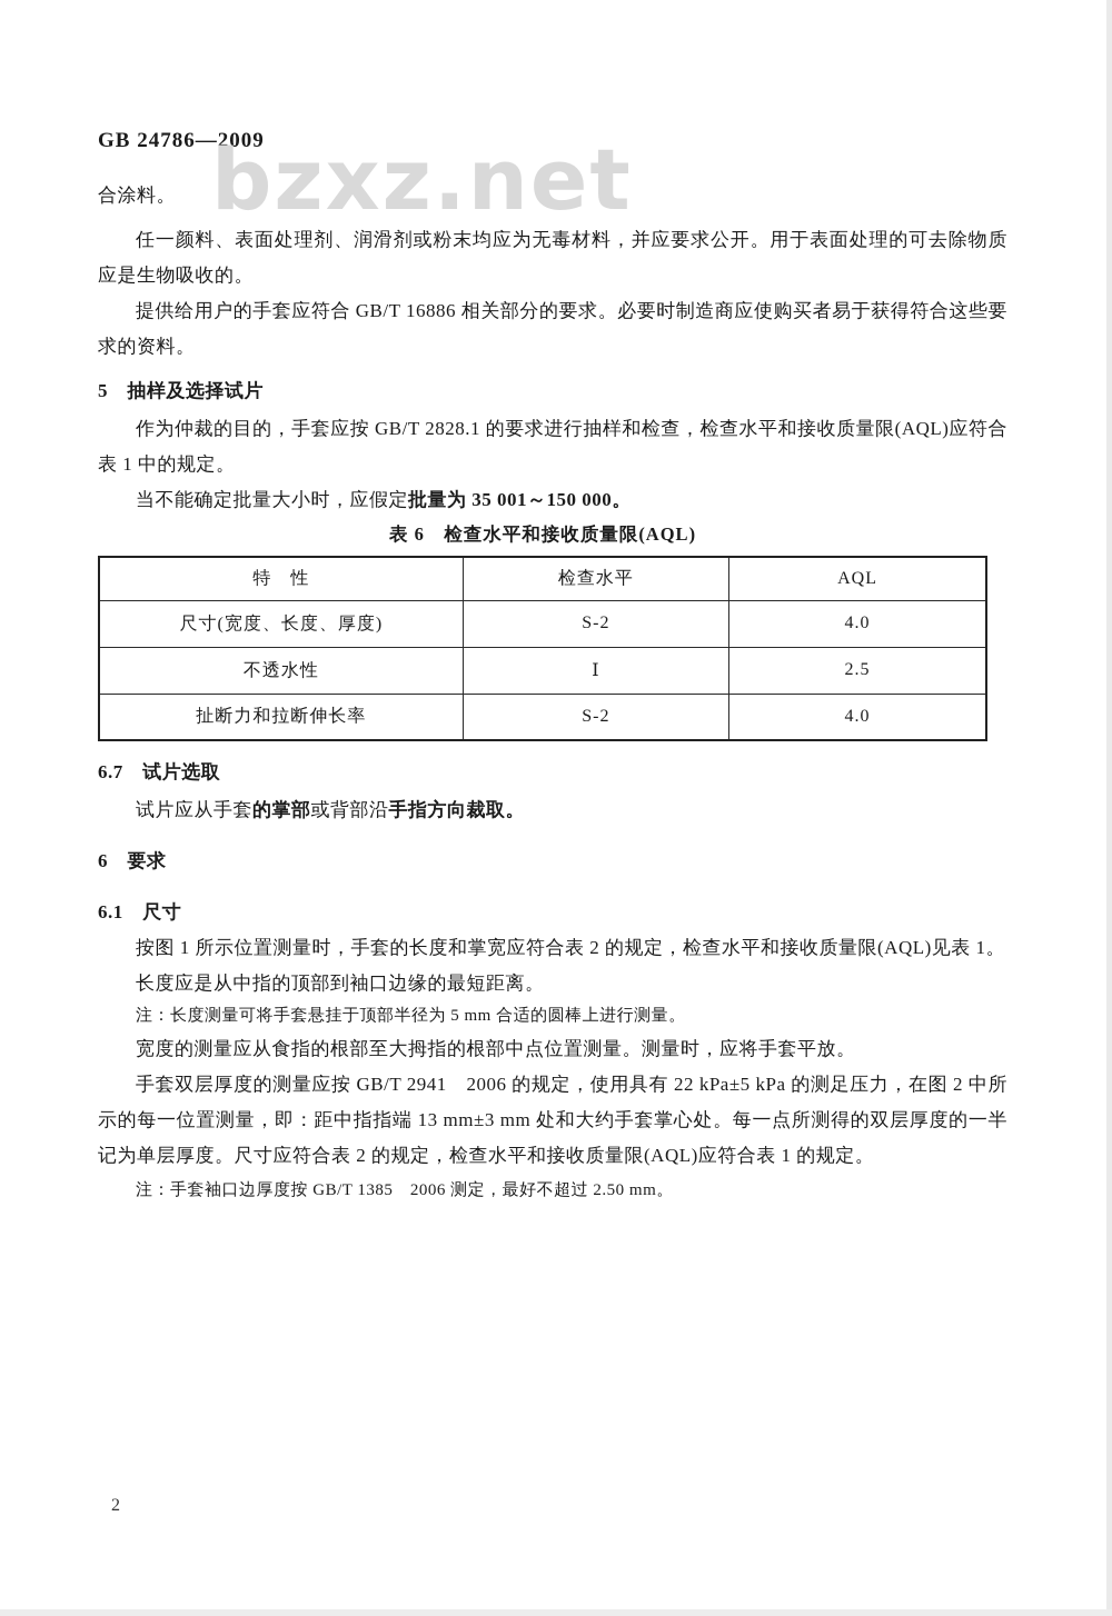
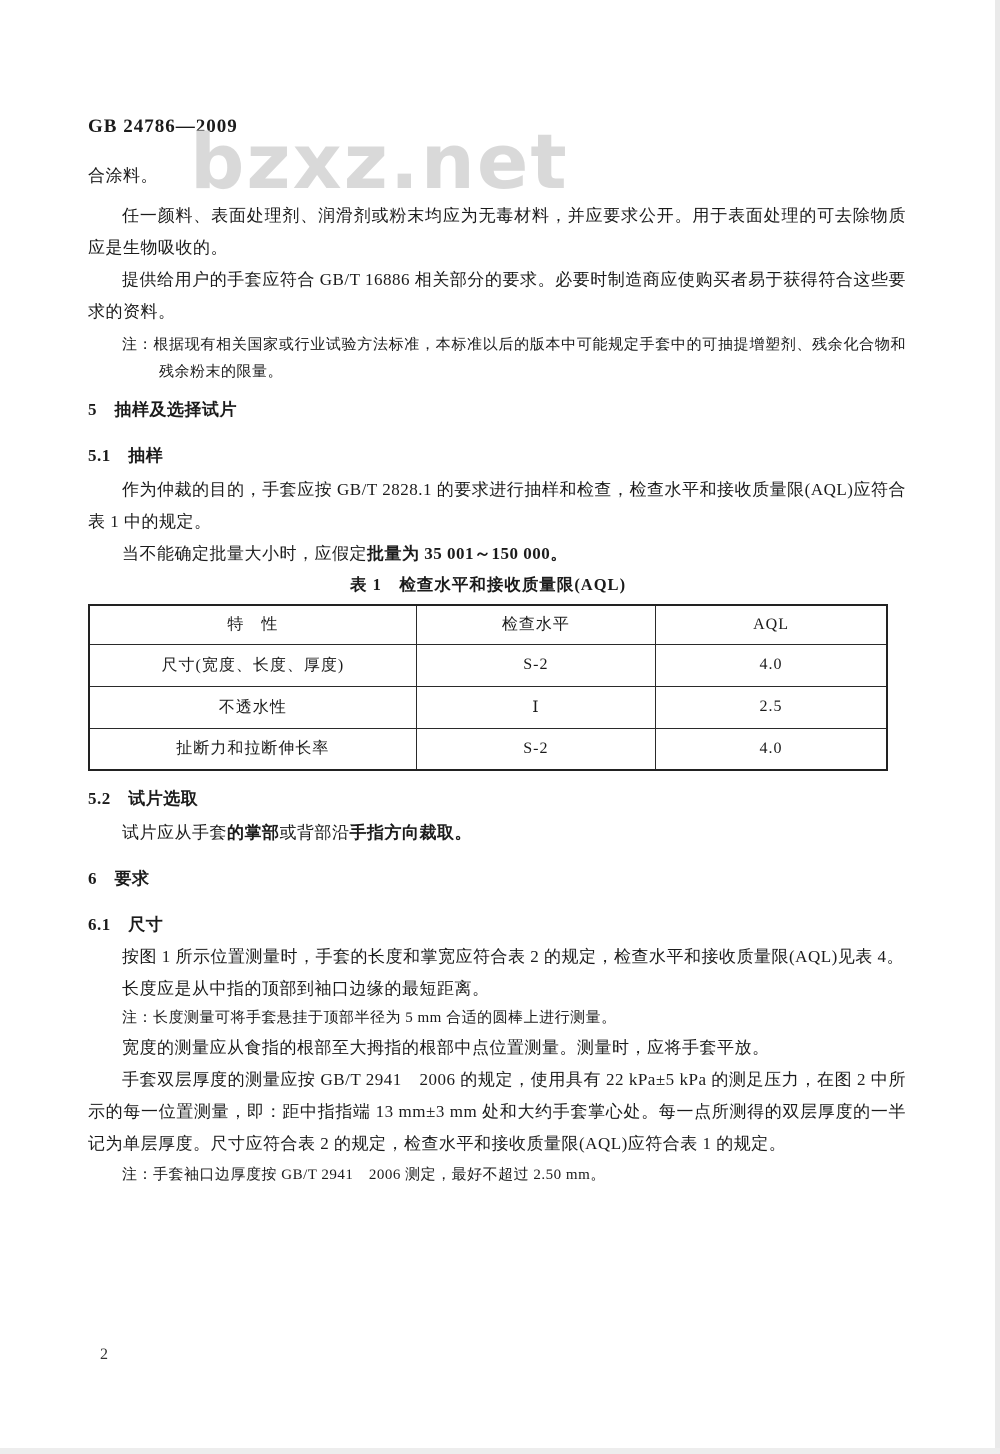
  GB 24786—2009
  bzxz.net
  合涂料。
  任一颜料、表面处理剂、润滑剂或粉末均应为无毒材料，并应要求公开。用于表面处理的可去除物质应是生物吸收的。
  提供给用户的手套应符合 GB/T 16886 相关部分的要求。必要时制造商应使购买者易于获得符合这些要求的资料。
+ 注：根据现有相关国家或行业试验方法标准，本标准以后的版本中可能规定手套中的可抽提增塑剂、残余化合物和残余粉末的限量。
  5 抽样及选择试片
+ 5.1 抽样
  作为仲裁的目的，手套应按 GB/T 2828.1 的要求进行抽样和检查，检查水平和接收质量限(AQL)应符合表 1 中的规定。
  当不能确定批量大小时，应假定批量为 35 001～150 000。
- 表 6 检查水平和接收质量限(AQL)
+ 表 1 检查水平和接收质量限(AQL)
  特 性	检查水平	AQL
  尺寸(宽度、长度、厚度)	S-2	4.0
  不透水性	Ⅰ	2.5
  扯断力和拉断伸长率	S-2	4.0
- 6.7 试片选取
+ 5.2 试片选取
  试片应从手套的掌部或背部沿手指方向裁取。
  6 要求
  6.1 尺寸
- 按图 1 所示位置测量时，手套的长度和掌宽应符合表 2 的规定，检查水平和接收质量限(AQL)见表 1。
+ 按图 1 所示位置测量时，手套的长度和掌宽应符合表 2 的规定，检查水平和接收质量限(AQL)见表 4。
  长度应是从中指的顶部到袖口边缘的最短距离。
  注：长度测量可将手套悬挂于顶部半径为 5 mm 合适的圆棒上进行测量。
  宽度的测量应从食指的根部至大拇指的根部中点位置测量。测量时，应将手套平放。
  手套双层厚度的测量应按 GB/T 2941 2006 的规定，使用具有 22 kPa±5 kPa 的测足压力，在图 2 中所示的每一位置测量，即：距中指指端 13 mm±3 mm 处和大约手套掌心处。每一点所测得的双层厚度的一半记为单层厚度。尺寸应符合表 2 的规定，检查水平和接收质量限(AQL)应符合表 1 的规定。
- 注：手套袖口边厚度按 GB/T 1385 2006 测定，最好不超过 2.50 mm。
+ 注：手套袖口边厚度按 GB/T 2941 2006 测定，最好不超过 2.50 mm。
  2
